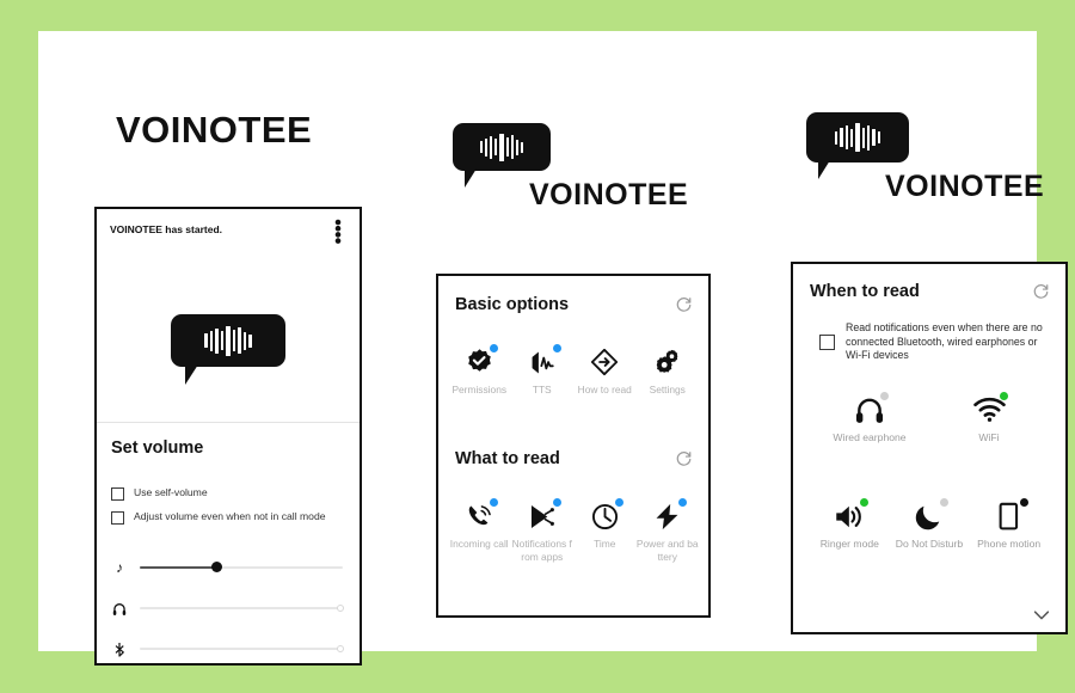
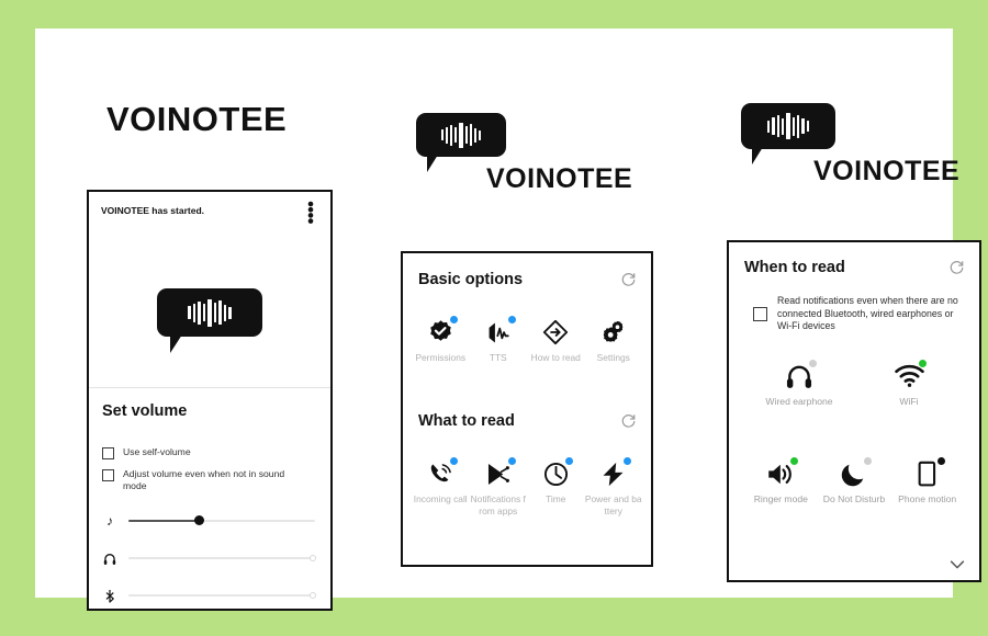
  VOINOTEE
  VOINOTEE has started.
  Set volume
  Use self-volume
- Adjust volume even when not in call mode
+ Adjust volume even when not in sound mode
  ♪
  VOINOTEE
  Basic options
  Permissions
  TTS
  How to read
  Settings
  What to read
  Incoming call
  Notifications from apps
  Time
  Power and battery
  VOINOTEE
  When to read
  Read notifications even when there are no connected Bluetooth, wired earphones or Wi-Fi devices
  Wired earphone
  WiFi
  Ringer mode
  Do Not Disturb
  Phone motion
